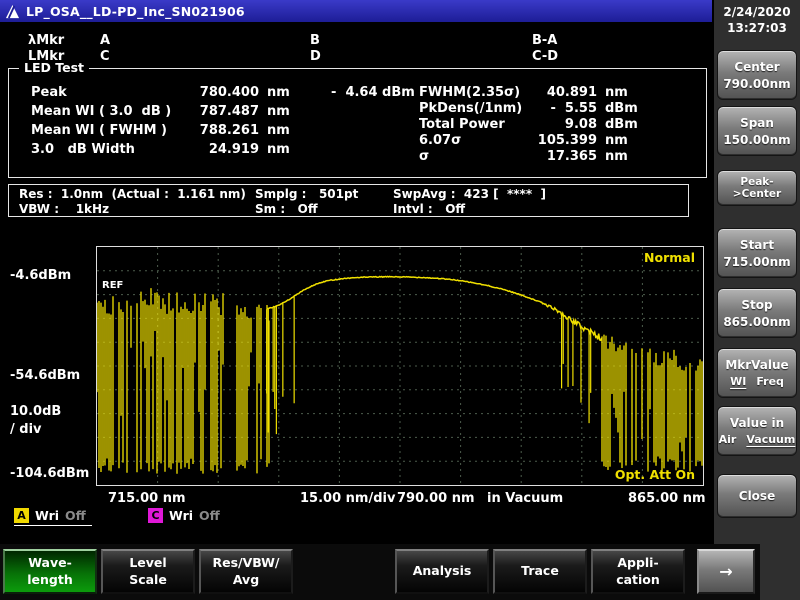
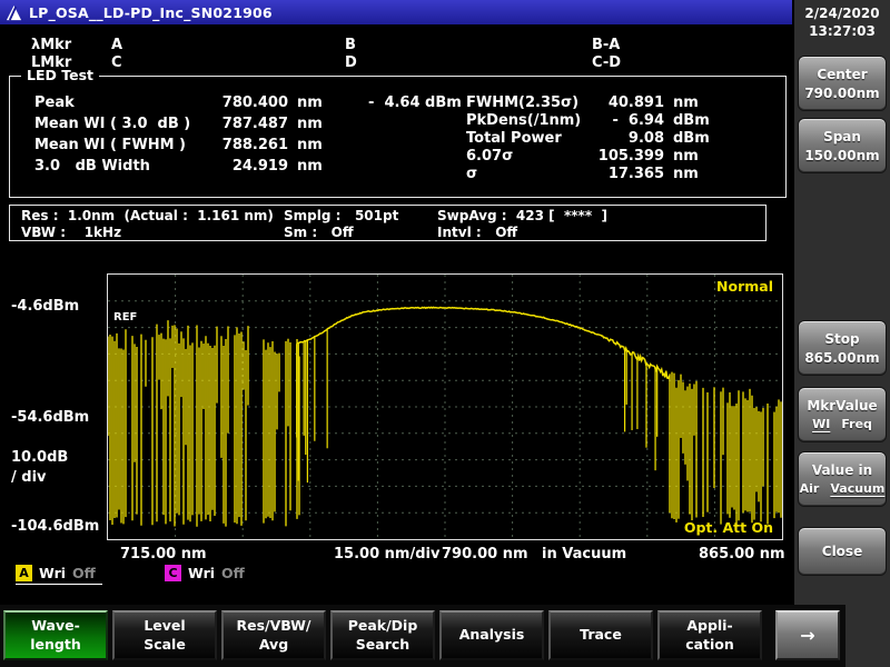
  LP_OSA__LD-PD_Inc_SN021906
  2/24/2020
  13:27:03
  Center
  790.00nm
  Span
  150.00nm
- Peak->Center
- Start
- 715.00nm
  Stop
  865.00nm
  MkrValue
  WI
  Freq
  Value in
  Air
  Vacuum
  Close
  λMkr
  A
  B
  B-A
  LMkr
  C
  D
  C-D
  LED Test
  Peak
  780.400
  nm
  - 4.64 dBm
  Mean WI ( 3.0 dB )
  787.487
  nm
  Mean WI ( FWHM )
  788.261
  nm
  3.0 dB Width
  24.919
  nm
  FWHM(2.35σ)
  40.891
  nm
  PkDens(/1nm)
- - 5.55
+ - 6.94
  dBm
  Total Power
  9.08
  dBm
  6.07σ
  105.399
  nm
  σ
  17.365
  nm
  Res : 1.0nm (Actual : 1.161 nm)
  Smplg : 501pt
  SwpAvg : 423 [ **** ]
  VBW : 1kHz
  Sm : Off
  Intvl : Off
  -4.6dBm
  -54.6dBm
  10.0dB
  / div
  -104.6dBm
  REF
  Normal
  Opt. Att On
  715.00 nm
  15.00 nm/div
  790.00 nm
  in Vacuum
  865.00 nm
  A
  Wri
  Off
  C
  Wri
  Off
  Wave-
  length
  Level
  Scale
  Res/VBW/
  Avg
+ Peak/Dip
+ Search
  Analysis
  Trace
  Appli-
  cation
  →
